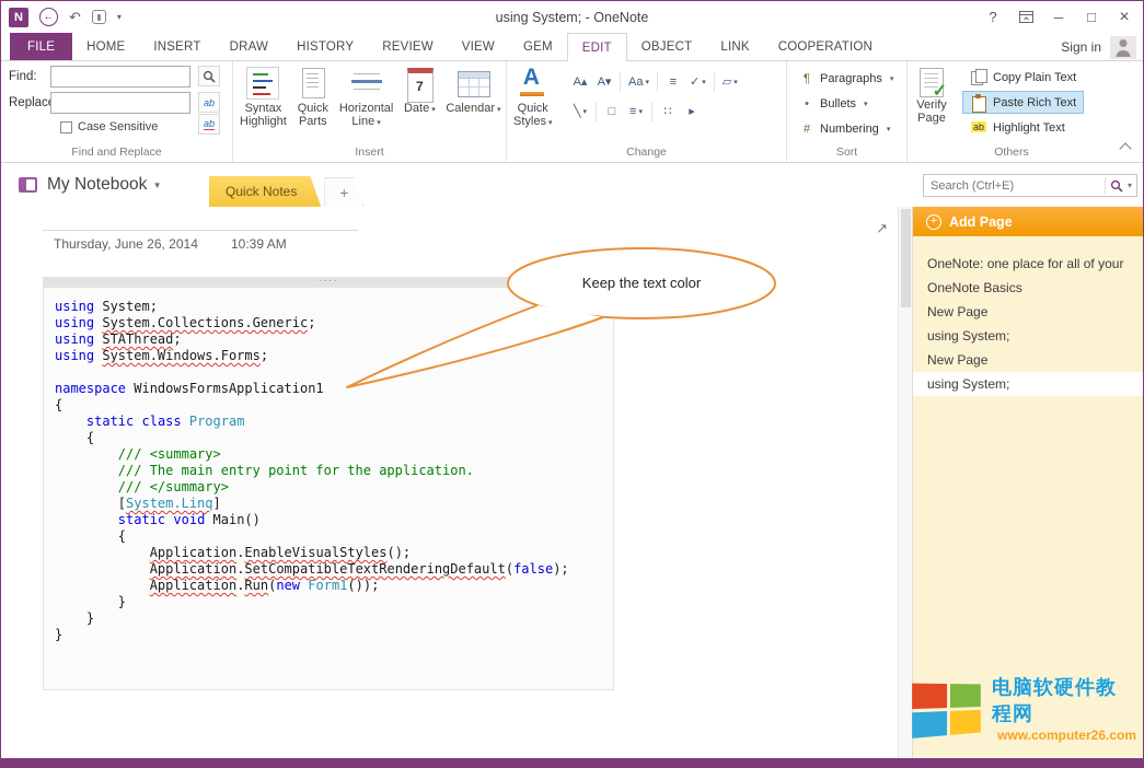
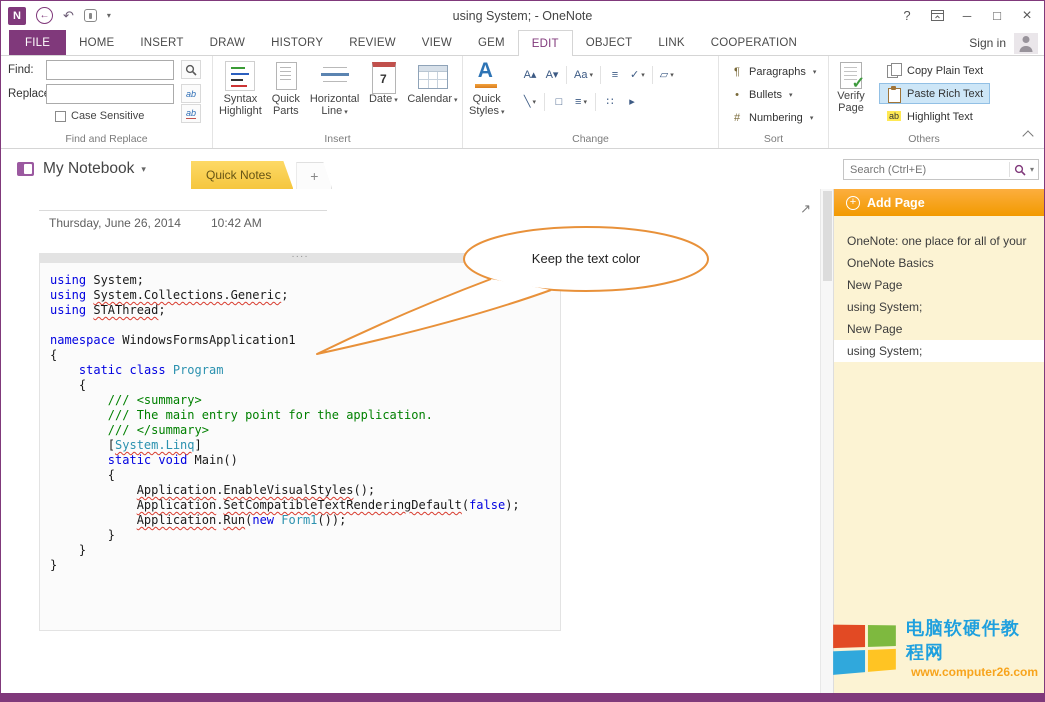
  using System; - OneNote
  FILE
  HOME
  INSERT
  DRAW
  HISTORY
  REVIEW
  VIEW
  GEM
  EDIT
  OBJECT
  LINK
  COOPERATION
  Sign in
  Find:
  Replac
  Case Sensitive
  Find and Replace
  Syntax
  Highlight
  Quick
  Parts
  Horizontal
  Line
  Date
  Calendar
  Insert
  Quick
  Styles
  A▴
  A▾
  Aa
  ≡
  ✓
  ▱
  ╲
  □
  ≡
  ∷
  ▸
  Change
  ¶
  Paragraphs
  •
  Bullets
  #
  Numbering
  Sort
  Verify
  Page
  Copy Plain Text
  Paste Rich Text
  Highlight Text
  Others
  My Notebook
  Quick Notes
  +
  Search (Ctrl+E)
  Thursday, June 26, 2014
- 10:39 AM
+ 10:42 AM
  using System;
  using System.Collections.Generic;
  using STAThread;
- using System.Windows.Forms;
  namespace WindowsFormsApplication1
  {
  static class Program
  {
  /// <summary>
  /// The main entry point for the application.
  /// </summary>
  [System.Linq]
  static void Main()
  {
  Application.EnableVisualStyles();
  Application.SetCompatibleTextRenderingDefault(false);
  Application.Run(new Form1());
  }
  }
  }
  Keep the text color
  Add Page
  OneNote: one place for all of your
  OneNote Basics
  New Page
  using System;
  New Page
  using System;
  电脑软硬件教程网
  www.computer26.com
